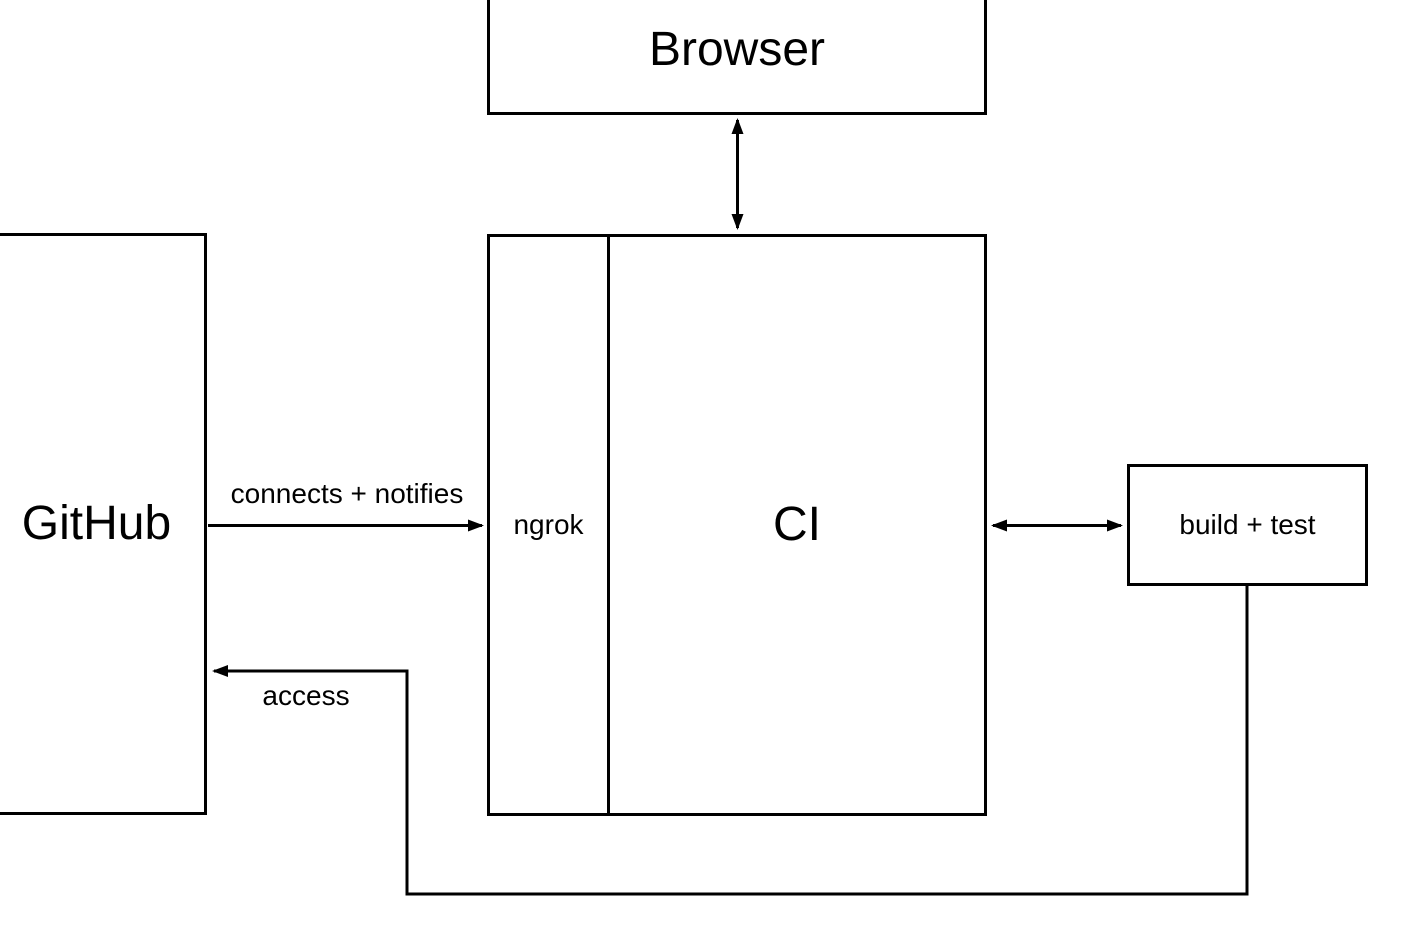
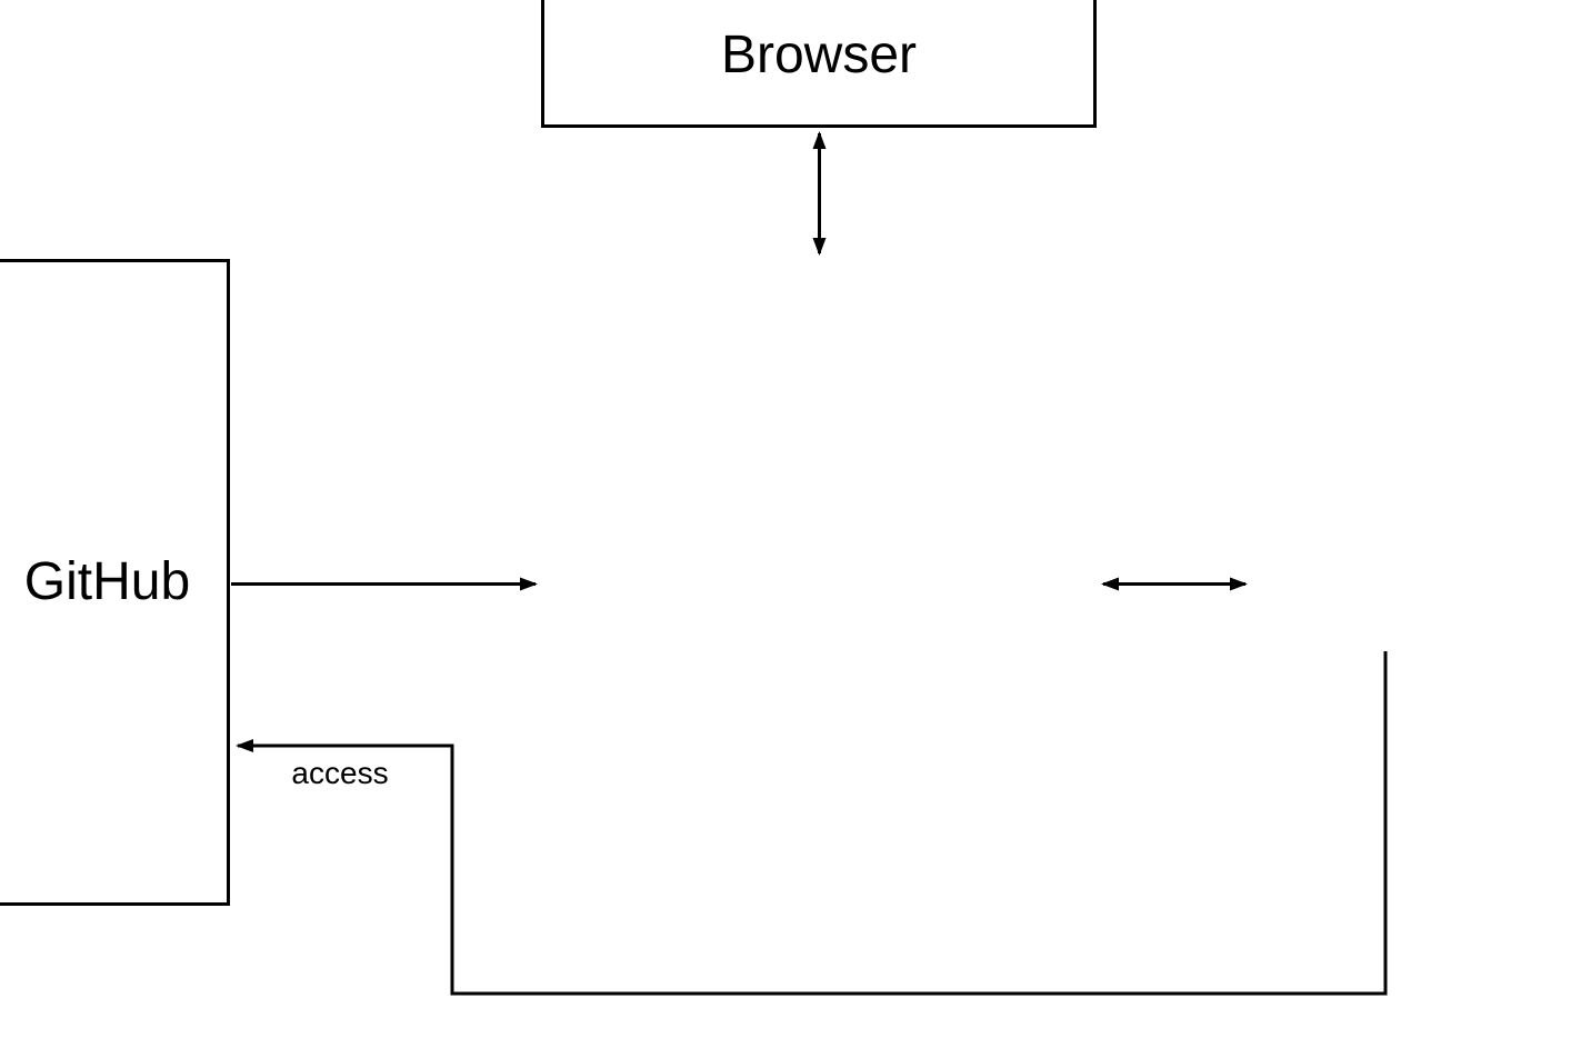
  Browser
  GitHub
- ngrok
- CI
- build + test
- connects + notifies
  access
